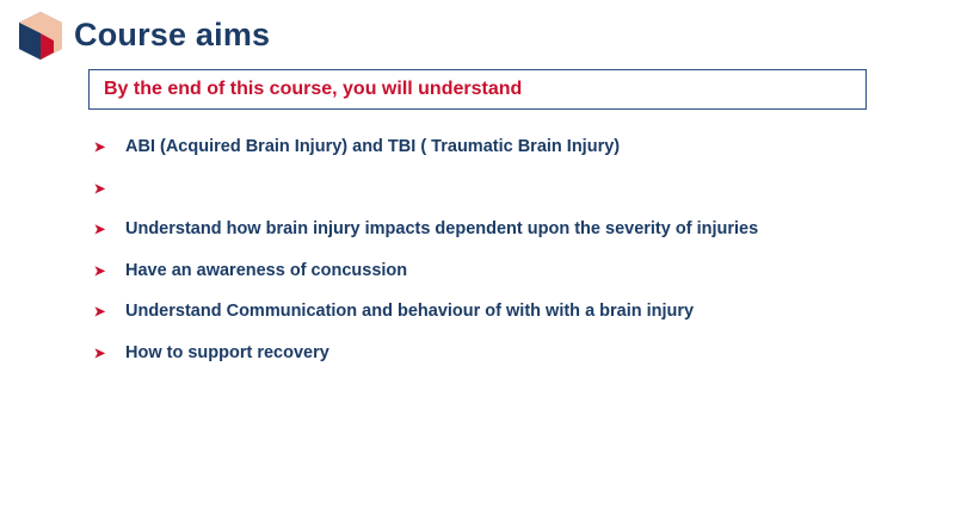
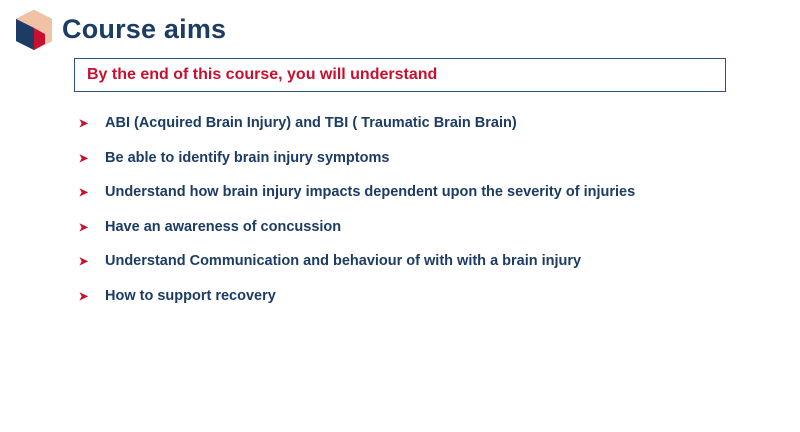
  Course aims
  By the end of this course, you will understand
  ➤
- ABI (Acquired Brain Injury) and TBI ( Traumatic Brain Injury)
+ ABI (Acquired Brain Injury) and TBI ( Traumatic Brain Brain)
  ➤
+ Be able to identify brain injury symptoms
  ➤
  Understand how brain injury impacts dependent upon the severity of injuries
  ➤
  Have an awareness of concussion
  ➤
  Understand Communication and behaviour of with with a brain injury
  ➤
  How to support recovery
